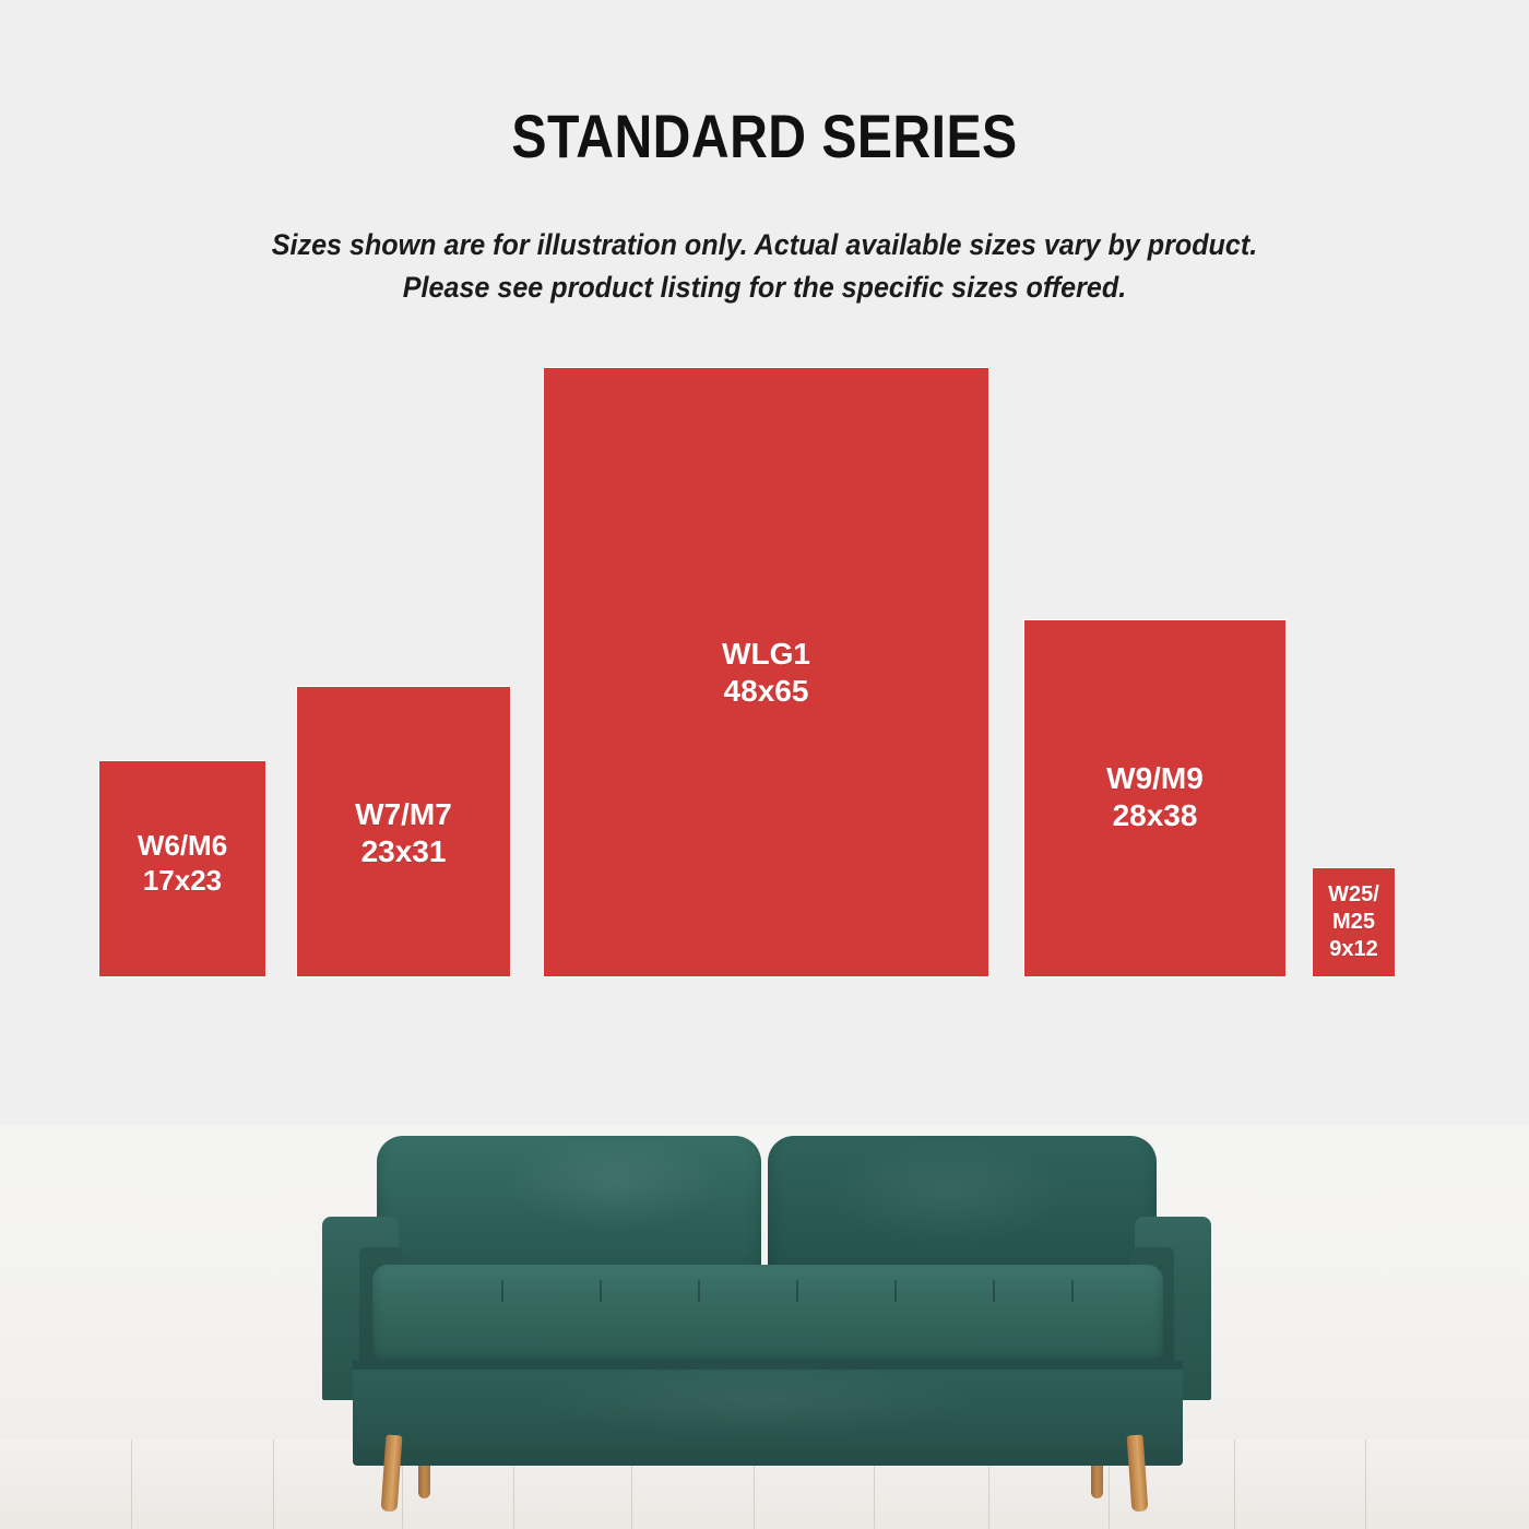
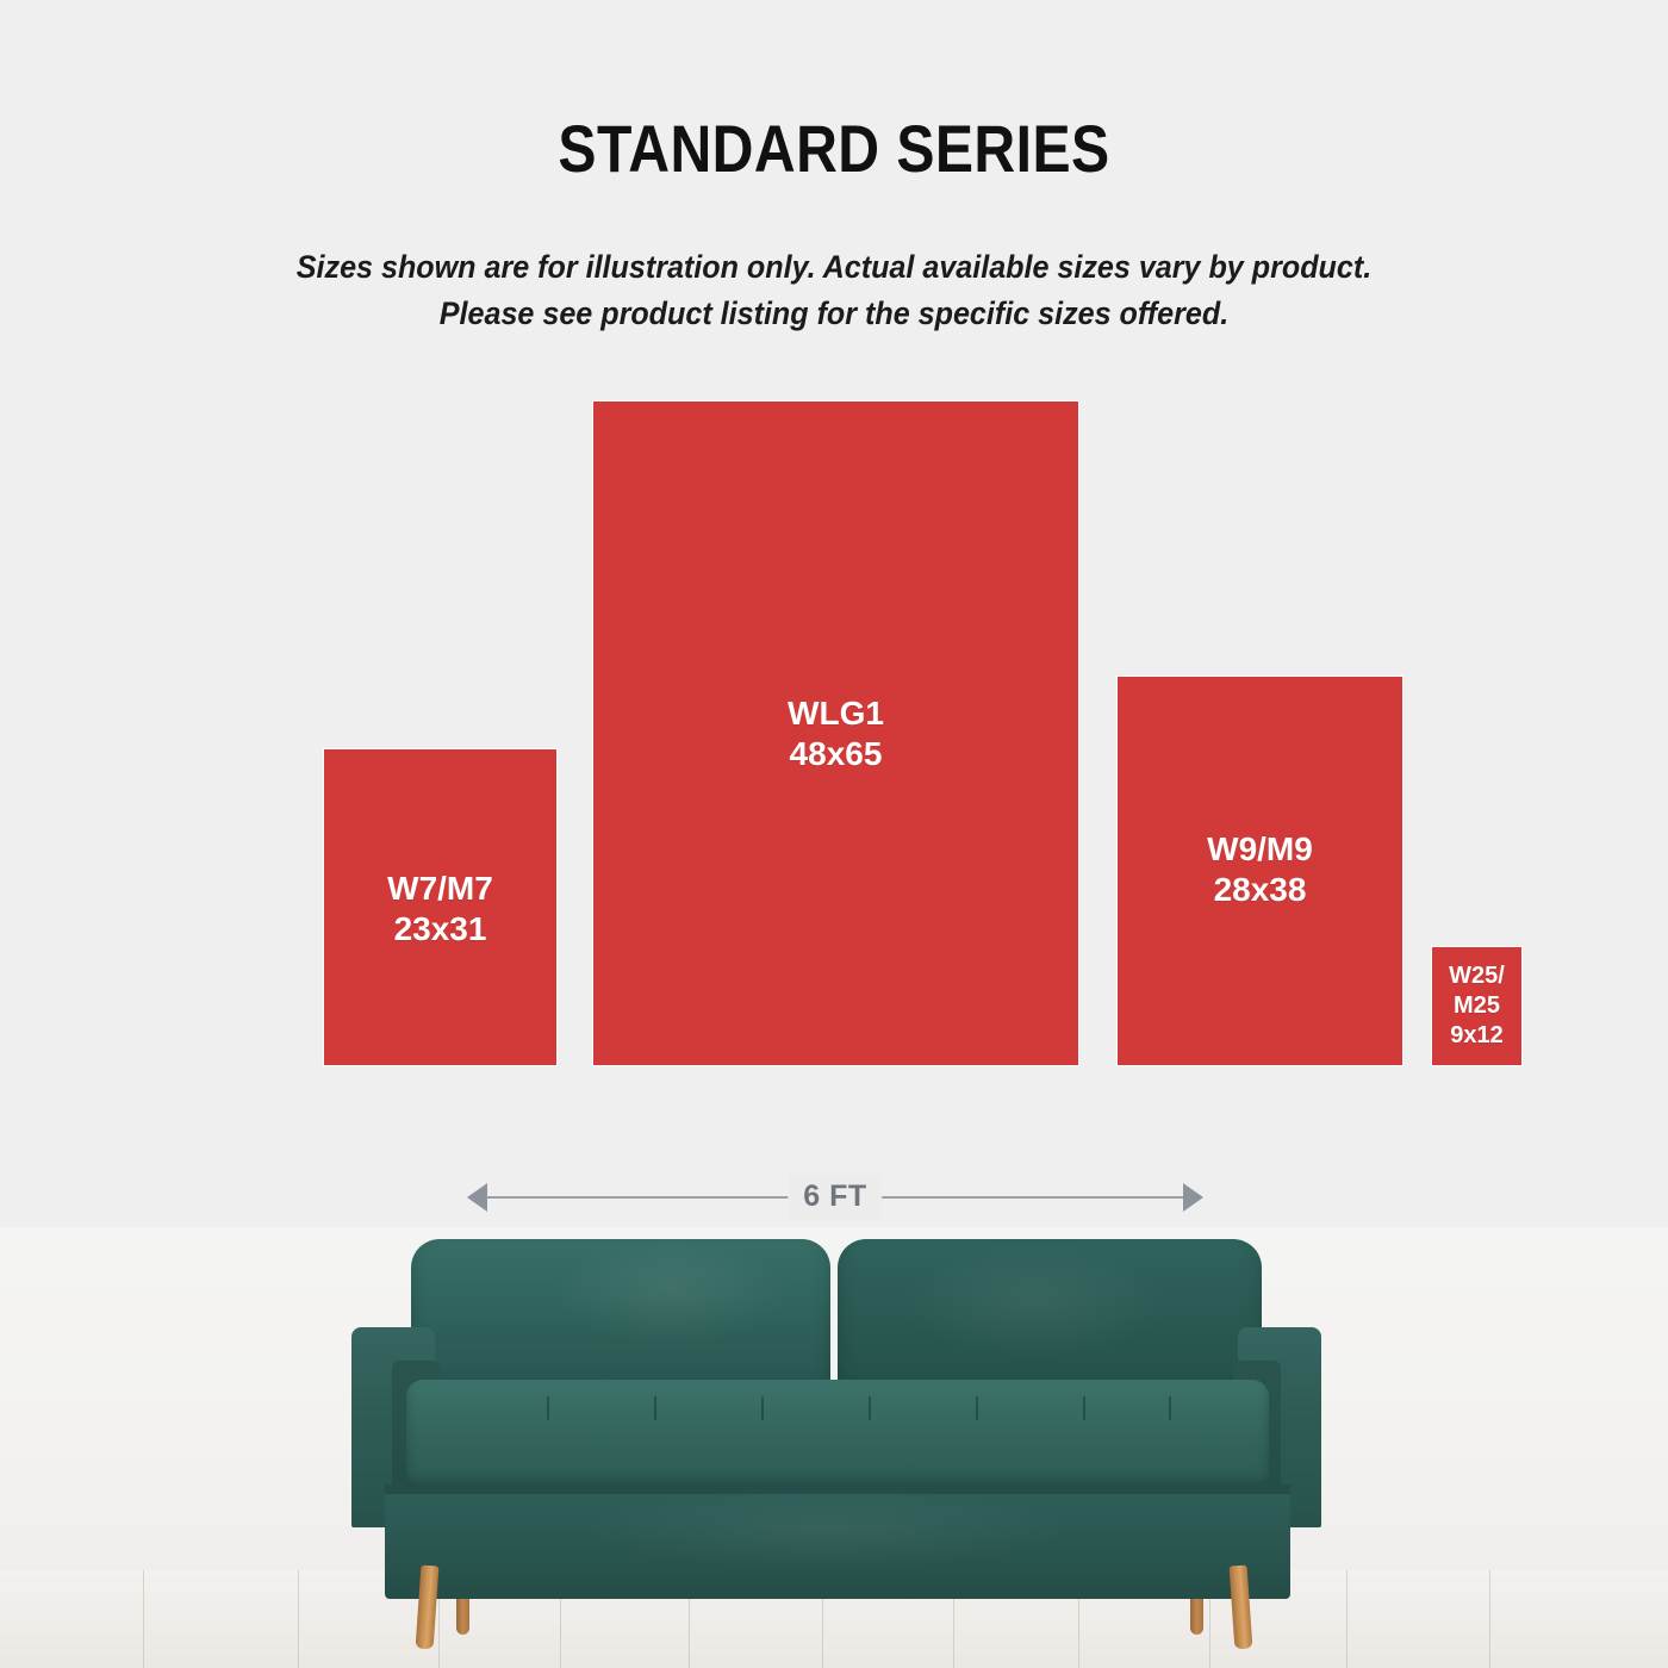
  STANDARD SERIES
  Sizes shown are for illustration only. Actual available sizes vary by product.
  Please see product listing for the specific sizes offered.
- W6/M6
- 17x23
  W7/M7
  23x31
  WLG1
  48x65
  W9/M9
  28x38
  W25/
  M25
  9x12
+ 6 FT
